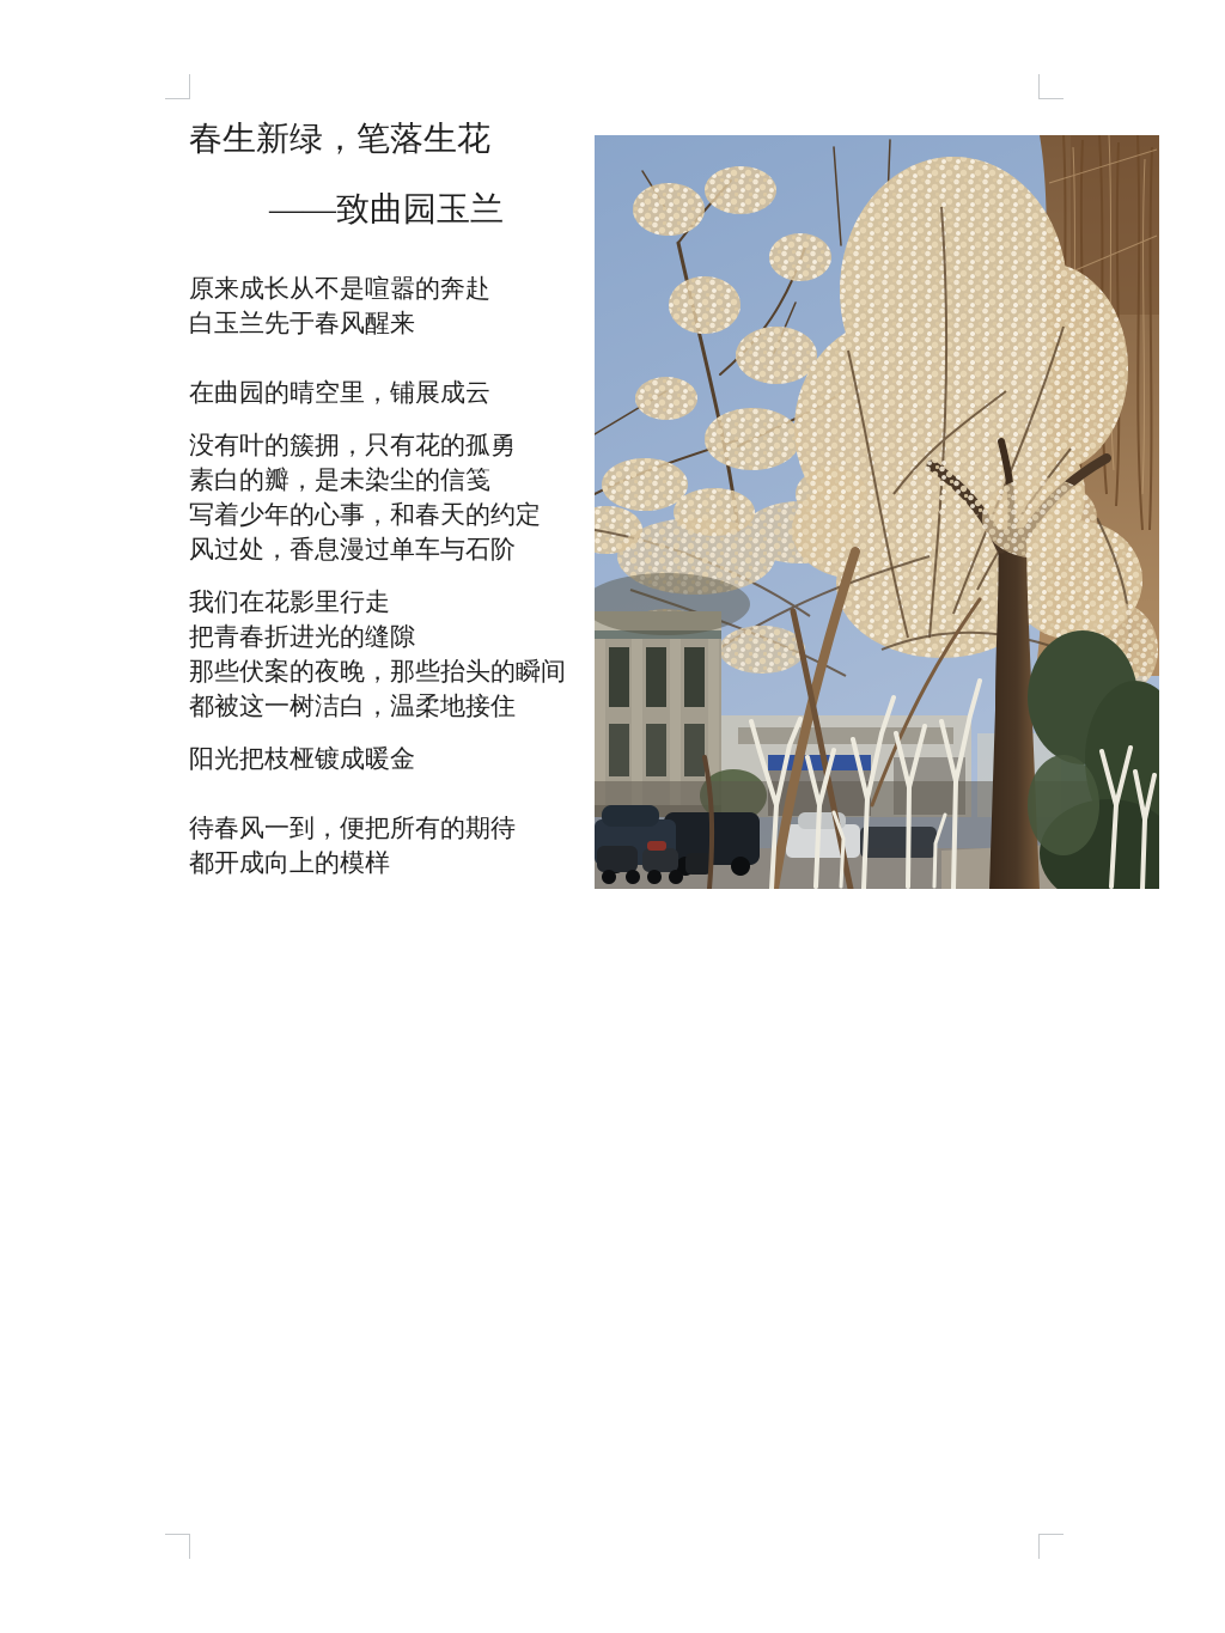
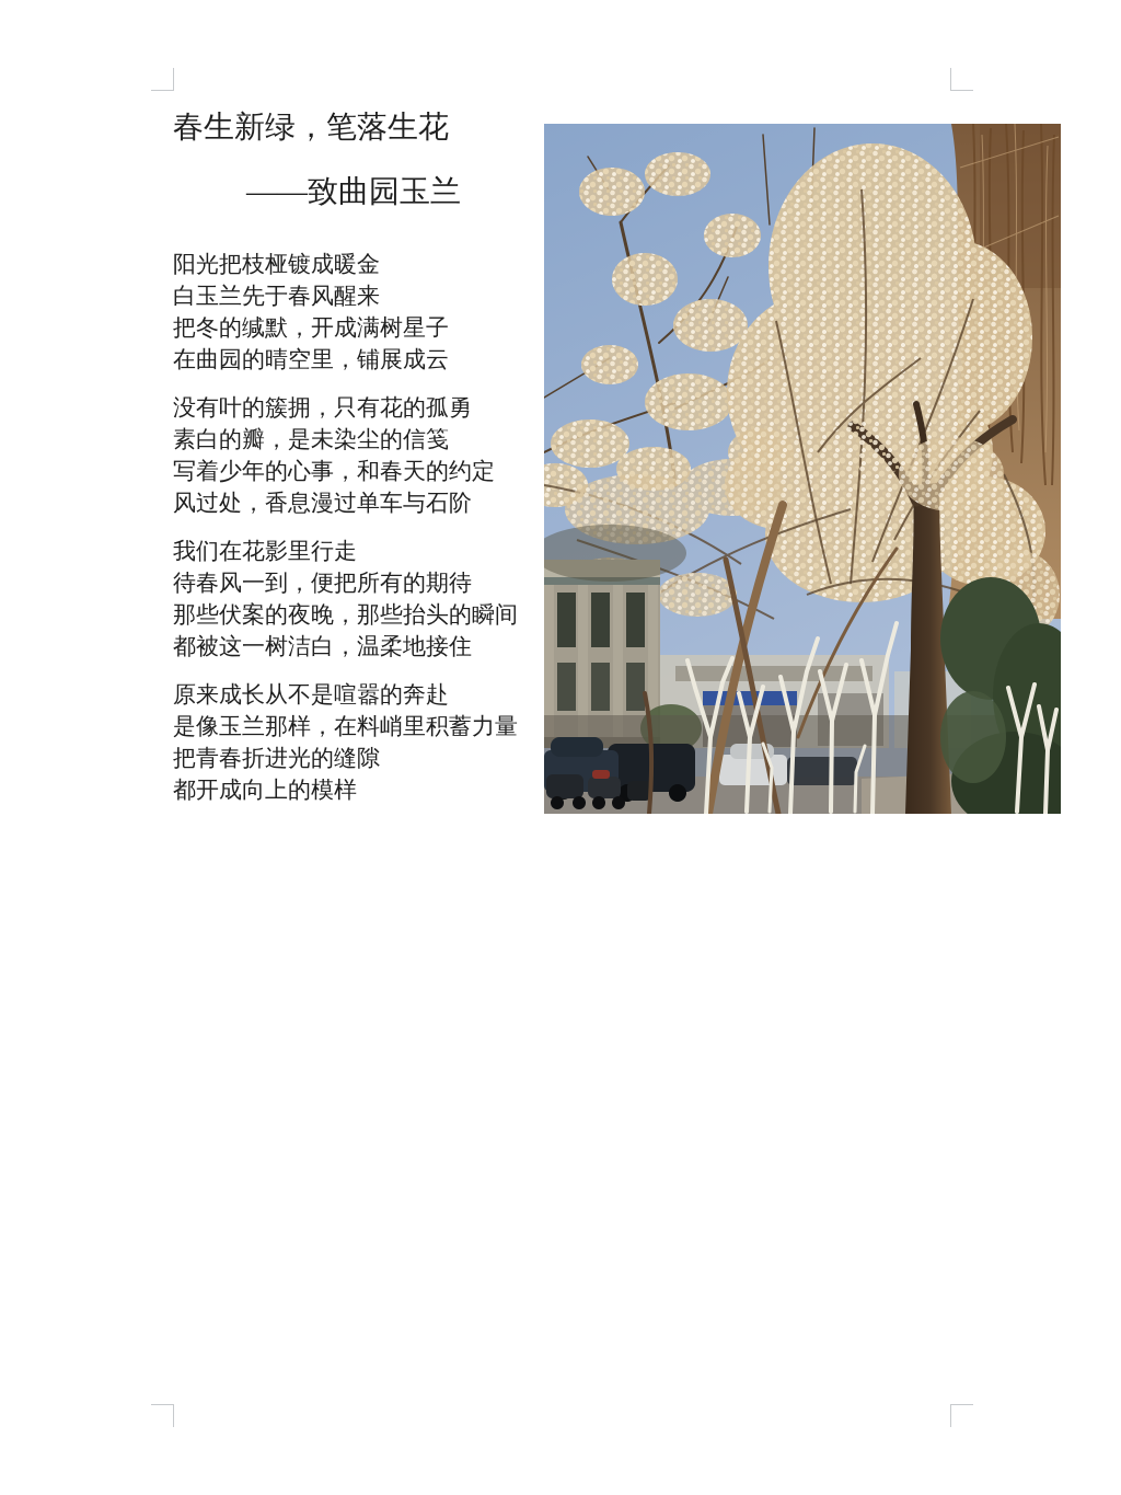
  春生新绿，笔落生花
  ——致曲园玉兰
- 原来成长从不是喧嚣的奔赴
+ 阳光把枝桠镀成暖金
  白玉兰先于春风醒来
+ 把冬的缄默，开成满树星子
  在曲园的晴空里，铺展成云
  没有叶的簇拥，只有花的孤勇
  素白的瓣，是未染尘的信笺
  写着少年的心事，和春天的约定
  风过处，香息漫过单车与石阶
  我们在花影里行走
- 把青春折进光的缝隙
+ 待春风一到，便把所有的期待
  那些伏案的夜晚，那些抬头的瞬间
  都被这一树洁白，温柔地接住
- 阳光把枝桠镀成暖金
+ 原来成长从不是喧嚣的奔赴
+ 是像玉兰那样，在料峭里积蓄力量
- 待春风一到，便把所有的期待
+ 把青春折进光的缝隙
  都开成向上的模样
